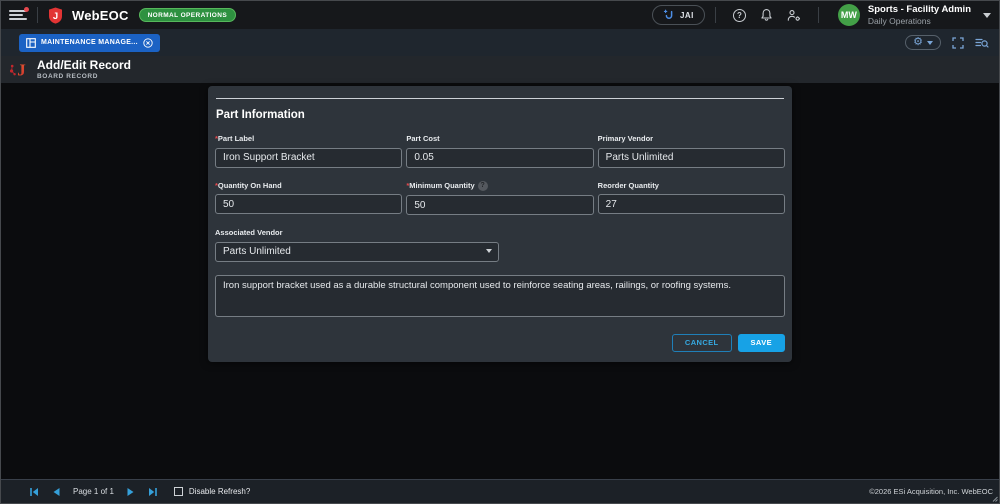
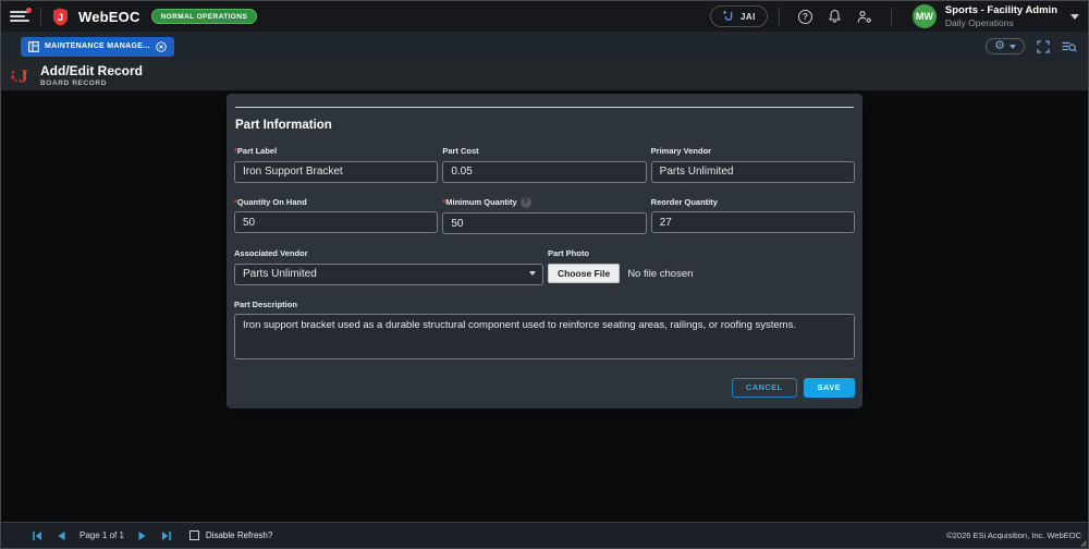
  J
  WebEOC
  JAI
  ?
  MW
  Sports - Facility Admin
  Daily Operations
  ⚙
  J
  Add/Edit Record
  Part Information
  *Part Label
  Iron Support Bracket
  Part Cost
  0.05
  Primary Vendor
  Parts Unlimited
  *Quantity On Hand
  50
  *Minimum Quantity
  50
  Reorder Quantity
  27
  Associated Vendor
  Parts Unlimited
+ Part Photo
+ Choose File
+ No file chosen
+ Part Description
  Iron support bracket used as a durable structural component used to reinforce seating areas, railings, or roofing systems.
  CANCEL
  SAVE
  Page 1 of 1
  Disable Refresh?
  ©2026 ESi Acquisition, Inc. WebEOC
